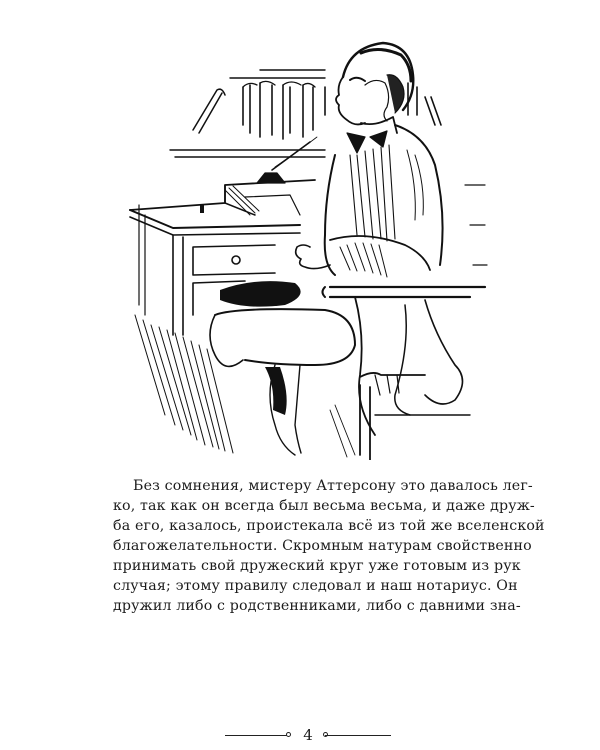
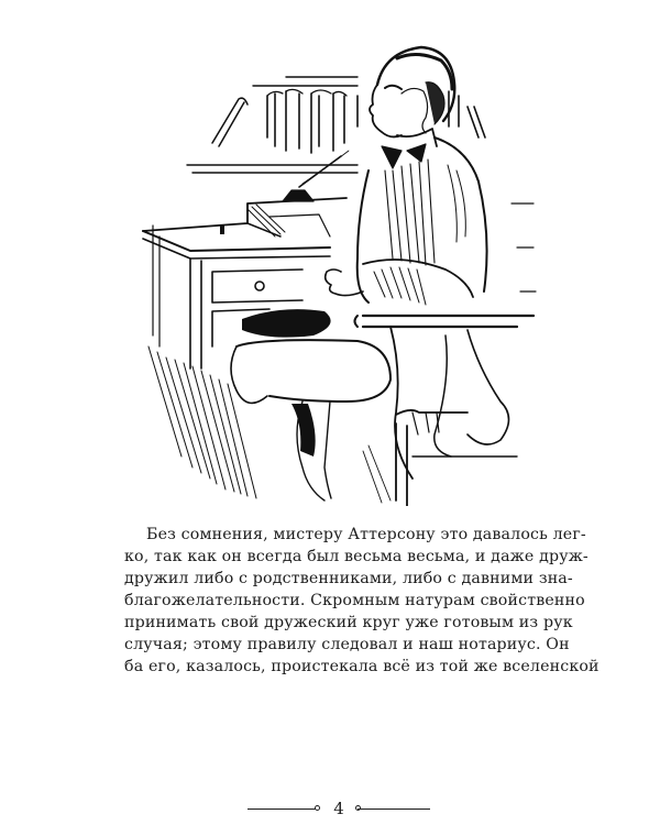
  Без сомнения, мистеру Аттерсону это давалось лег-
  ко, так как он всегда был весьма весьма, и даже друж-
- ба его, казалось, проистекала всё из той же вселенской
+ дружил либо с родственниками, либо с давними зна-
  благожелательности. Скромным натурам свойственно
  принимать свой дружеский круг уже готовым из рук
  случая; этому правилу следовал и наш нотариус. Он
- дружил либо с родственниками, либо с давними зна-
+ ба его, казалось, проистекала всё из той же вселенской
  4
